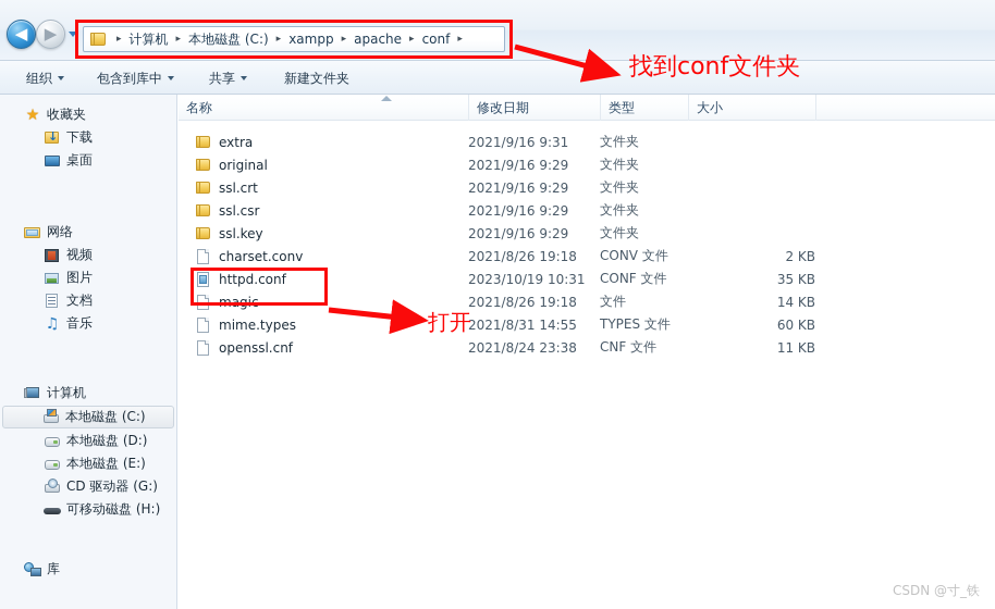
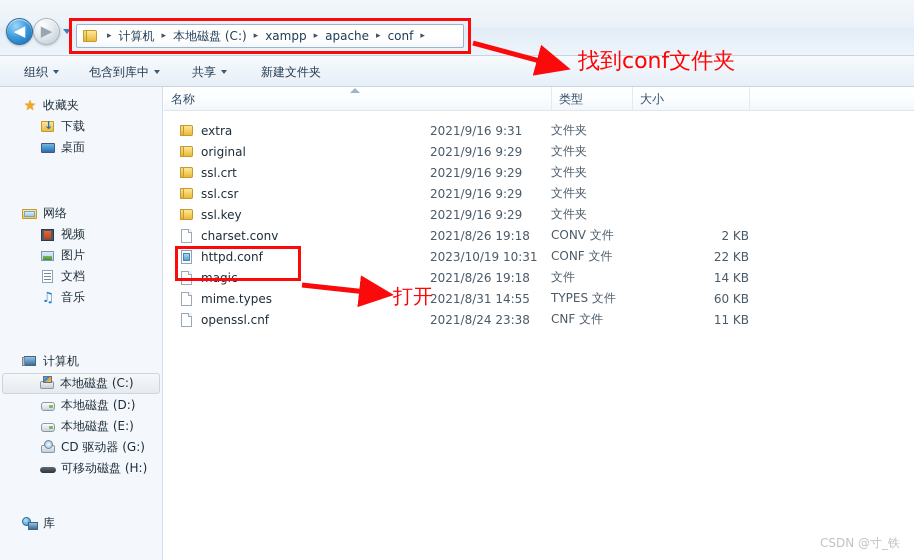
  ◀
  ▶
  ▸
  计算机
  ▸
  本地磁盘 (C:)
  ▸
  xampp
  ▸
  apache
  ▸
  conf
  ▸
  组织
  包含到库中
  共享
  新建文件夹
  ★
  收藏夹
  下载
  桌面
  网络
  视频
  图片
  文档
  ♫
  音乐
  计算机
  本地磁盘 (C:)
  本地磁盘 (D:)
  本地磁盘 (E:)
  CD 驱动器 (G:)
  可移动磁盘 (H:)
  库
  名称
- 修改日期
  类型
  大小
  extra
  2021/9/16 9:31
  文件夹
  original
  2021/9/16 9:29
  文件夹
  ssl.crt
  2021/9/16 9:29
  文件夹
  ssl.csr
  2021/9/16 9:29
  文件夹
  ssl.key
  2021/9/16 9:29
  文件夹
  charset.conv
  2021/8/26 19:18
  CONV 文件
  2 KB
  httpd.conf
  2023/10/19 10:31
  CONF 文件
- 35 KB
+ 22 KB
  magic
  2021/8/26 19:18
  文件
  14 KB
  mime.types
  2021/8/31 14:55
  TYPES 文件
  60 KB
  openssl.cnf
  2021/8/24 23:38
  CNF 文件
  11 KB
  找到conf文件夹
  打开
  CSDN @寸_铁
